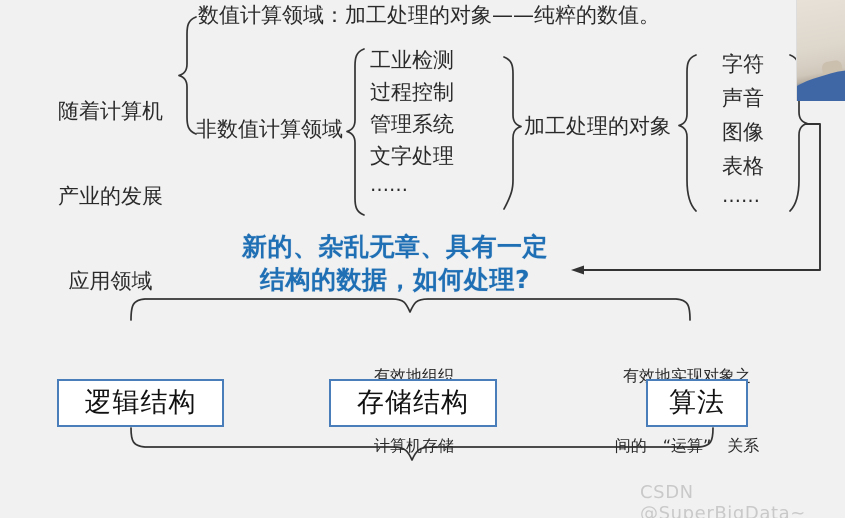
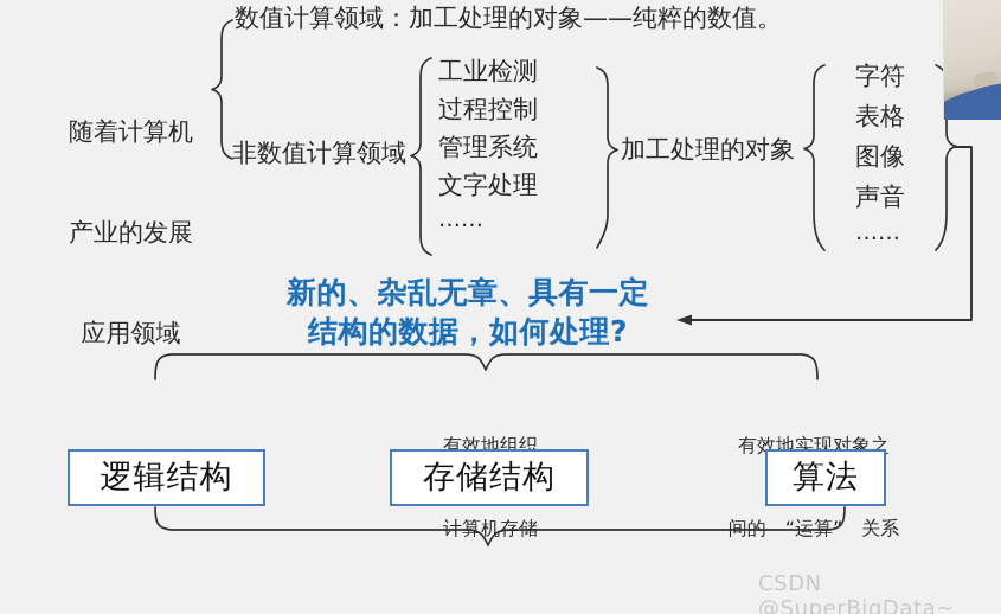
  随着计算机
  产业的发展
  应用领域
  数值计算领域：加工处理的对象——纯粹的数值。
  非数值计算领域
  工业检测
  过程控制
  管理系统
  文字处理
  ……
  加工处理的对象
  字符
- 声音
+ 表格
  图像
- 表格
+ 声音
  ……
  新的、杂乱无章、具有一定
  结构的数据，如何处理?
  有效地组织
  计算机存储
  有效地实现对象之
  间的 “运算” 关系
  逻辑结构
  存储结构
  算法
  CSDN @SuperBigData~
